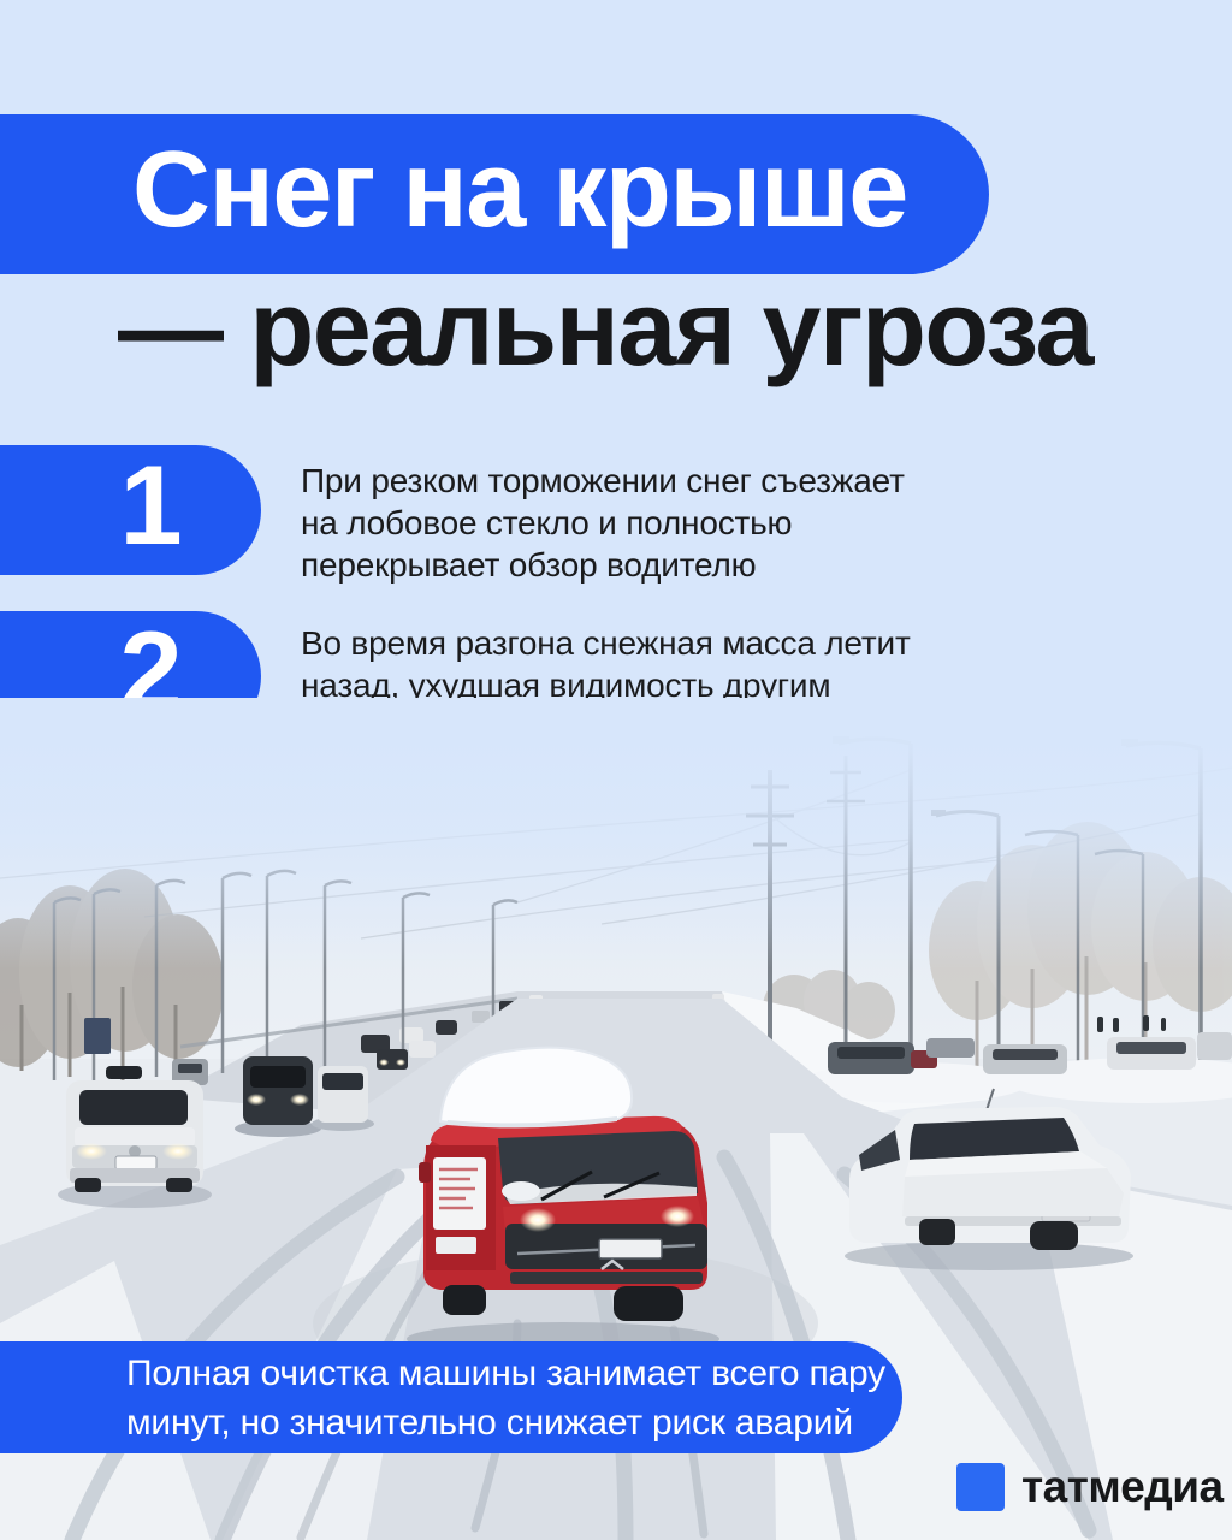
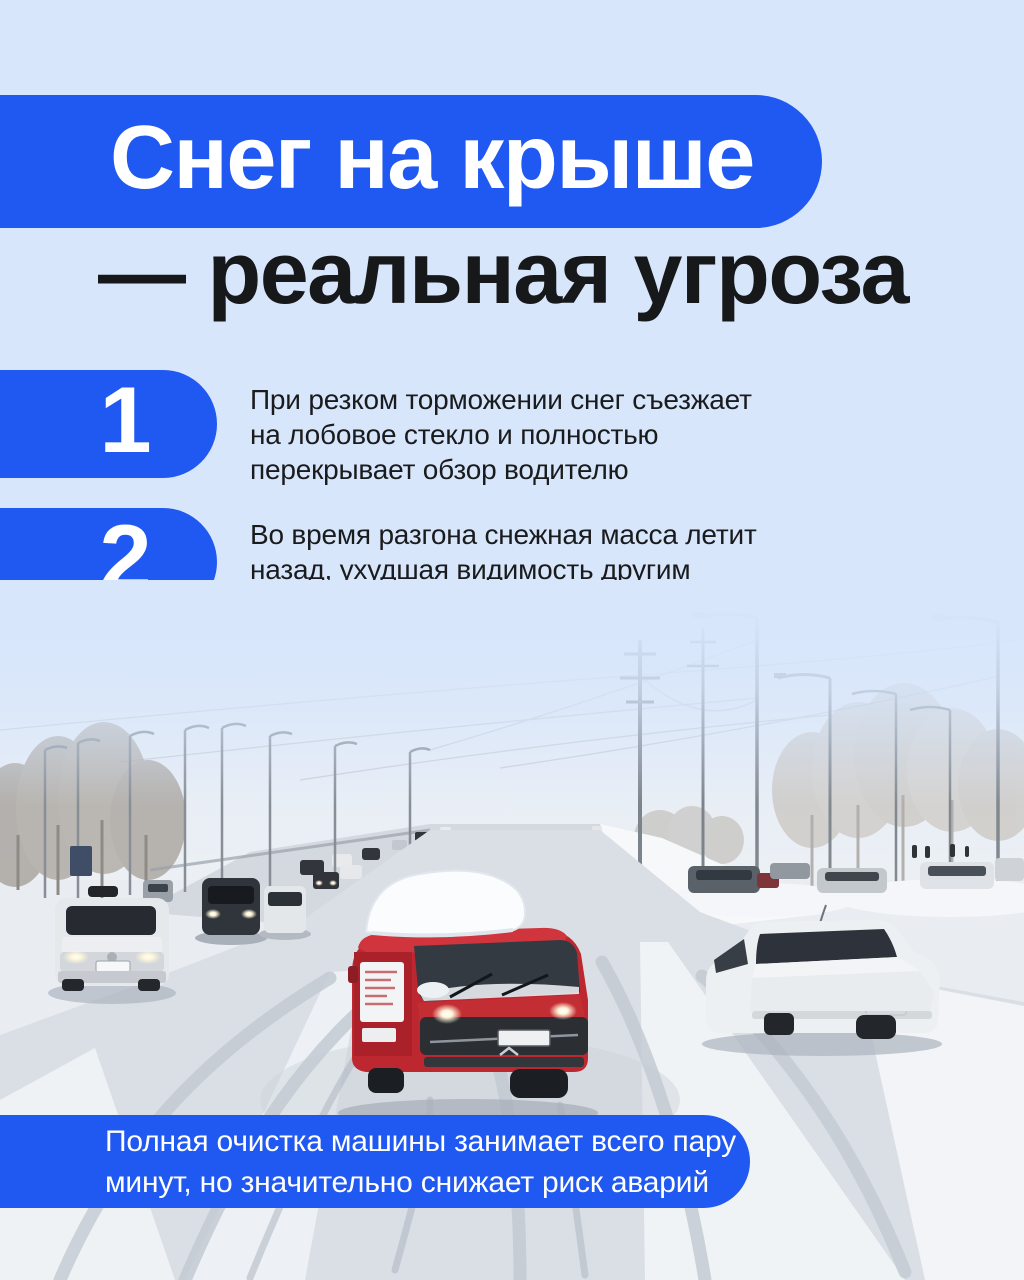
  Снег на крыше
  — реальная угроза
  1
  При резком торможении снег съезжает
  на лобовое стекло и полностью
  перекрывает обзор водителю
  2
  Во время разгона снежная масса летит
  назад, ухудшая видимость другим
  Полная очистка машины занимает всего пару
  минут, но значительно снижает риск аварий
- татмедиа
